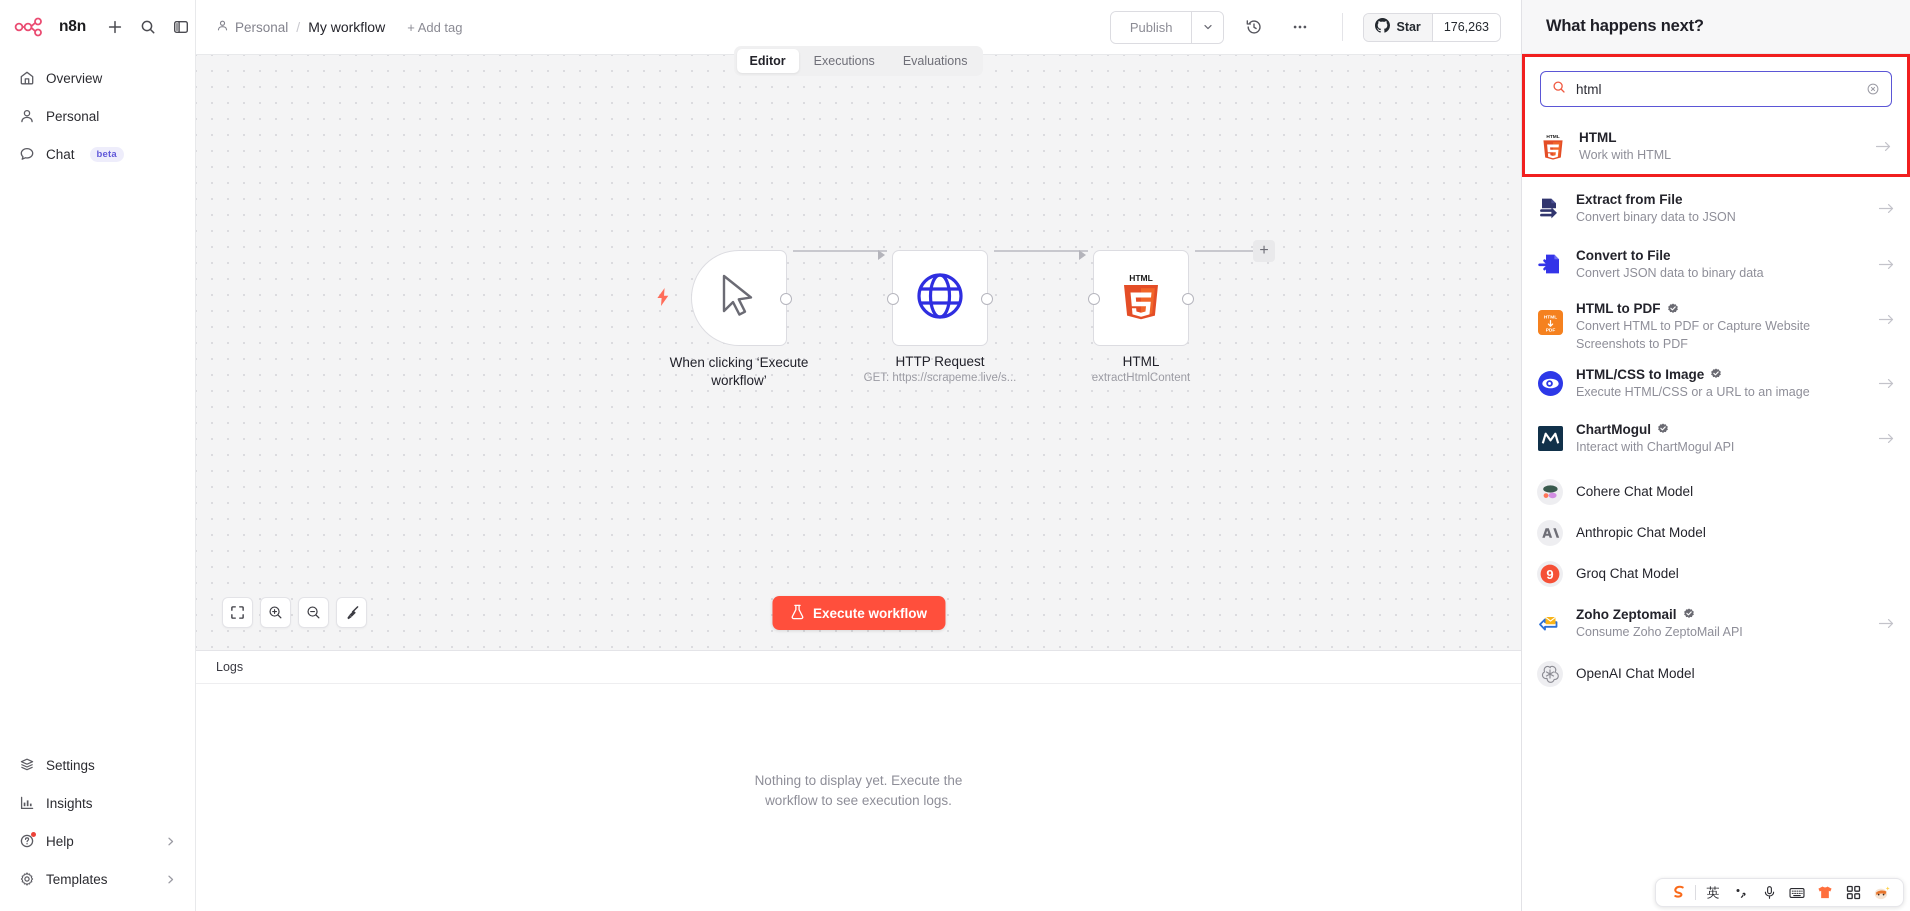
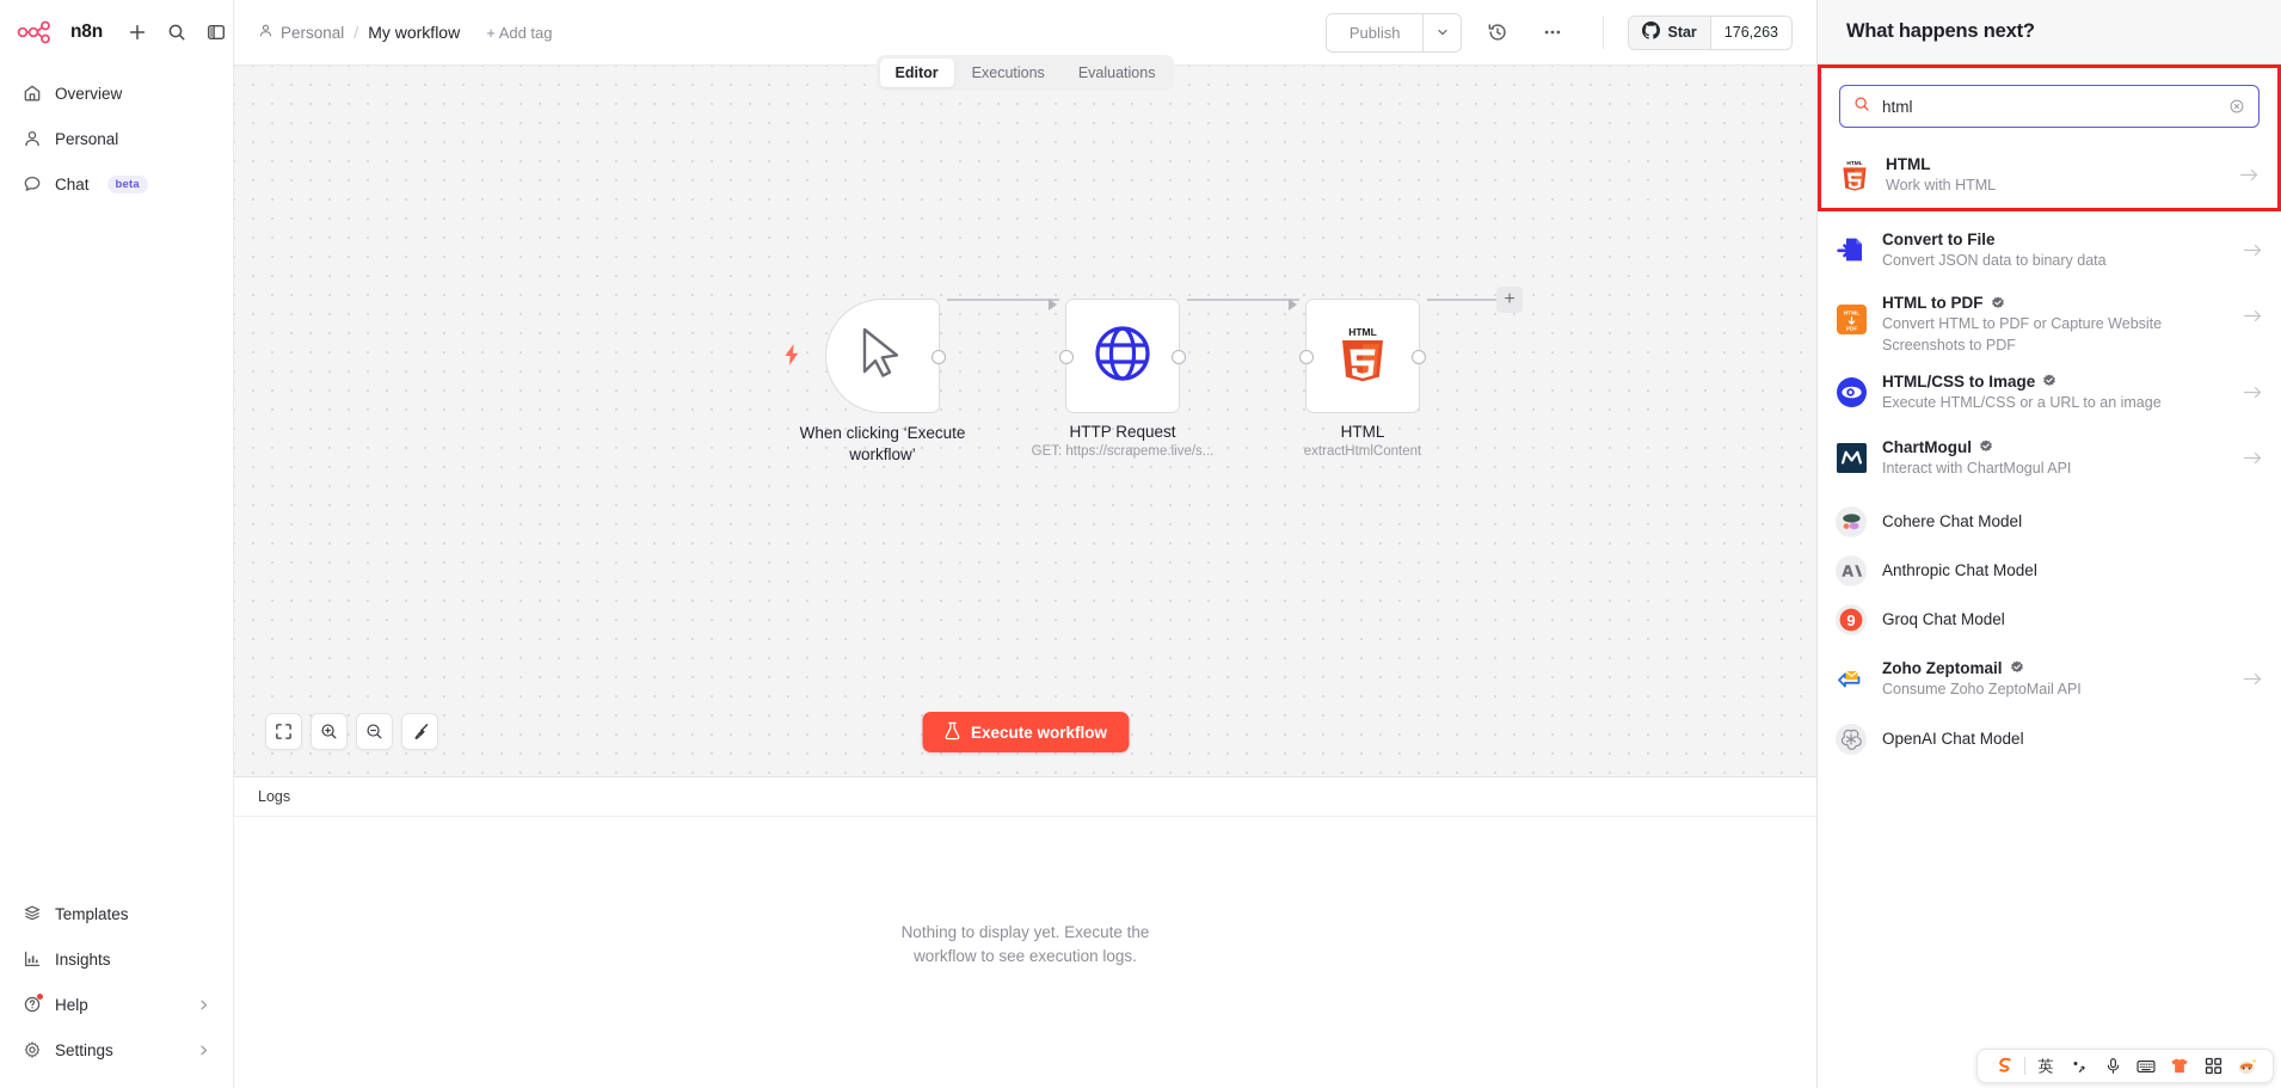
  n8n
  Overview
  Personal
  Chat
  beta
- Settings
+ Templates
  Insights
  Help
- Templates
+ Settings
  Personal
  /
  My workflow
  + Add tag
  Publish
  Star
  176,263
  Editor
  Executions
  Evaluations
  When clicking ‘Execute workflow’
  HTTP Request
  GET: https://scrapeme.live/s...
  HTML
  HTML
  extractHtmlContent
  +
  Execute workflow
  Logs
  Nothing to display yet. Execute the workflow to see execution logs.
  What happens next?
  html
  HTML
  Work with HTML
- Extract from File
- Convert binary data to JSON
  Convert to File
  Convert JSON data to binary data
  HTML to PDF
  Convert HTML to PDF or Capture Website Screenshots to PDF
  HTML/CSS to Image
  Execute HTML/CSS or a URL to an image
  ChartMogul
  Interact with ChartMogul API
  Cohere Chat Model
  Anthropic Chat Model
  9
  Groq Chat Model
  Zoho Zeptomail
  Consume Zoho ZeptoMail API
  OpenAI Chat Model
  英
